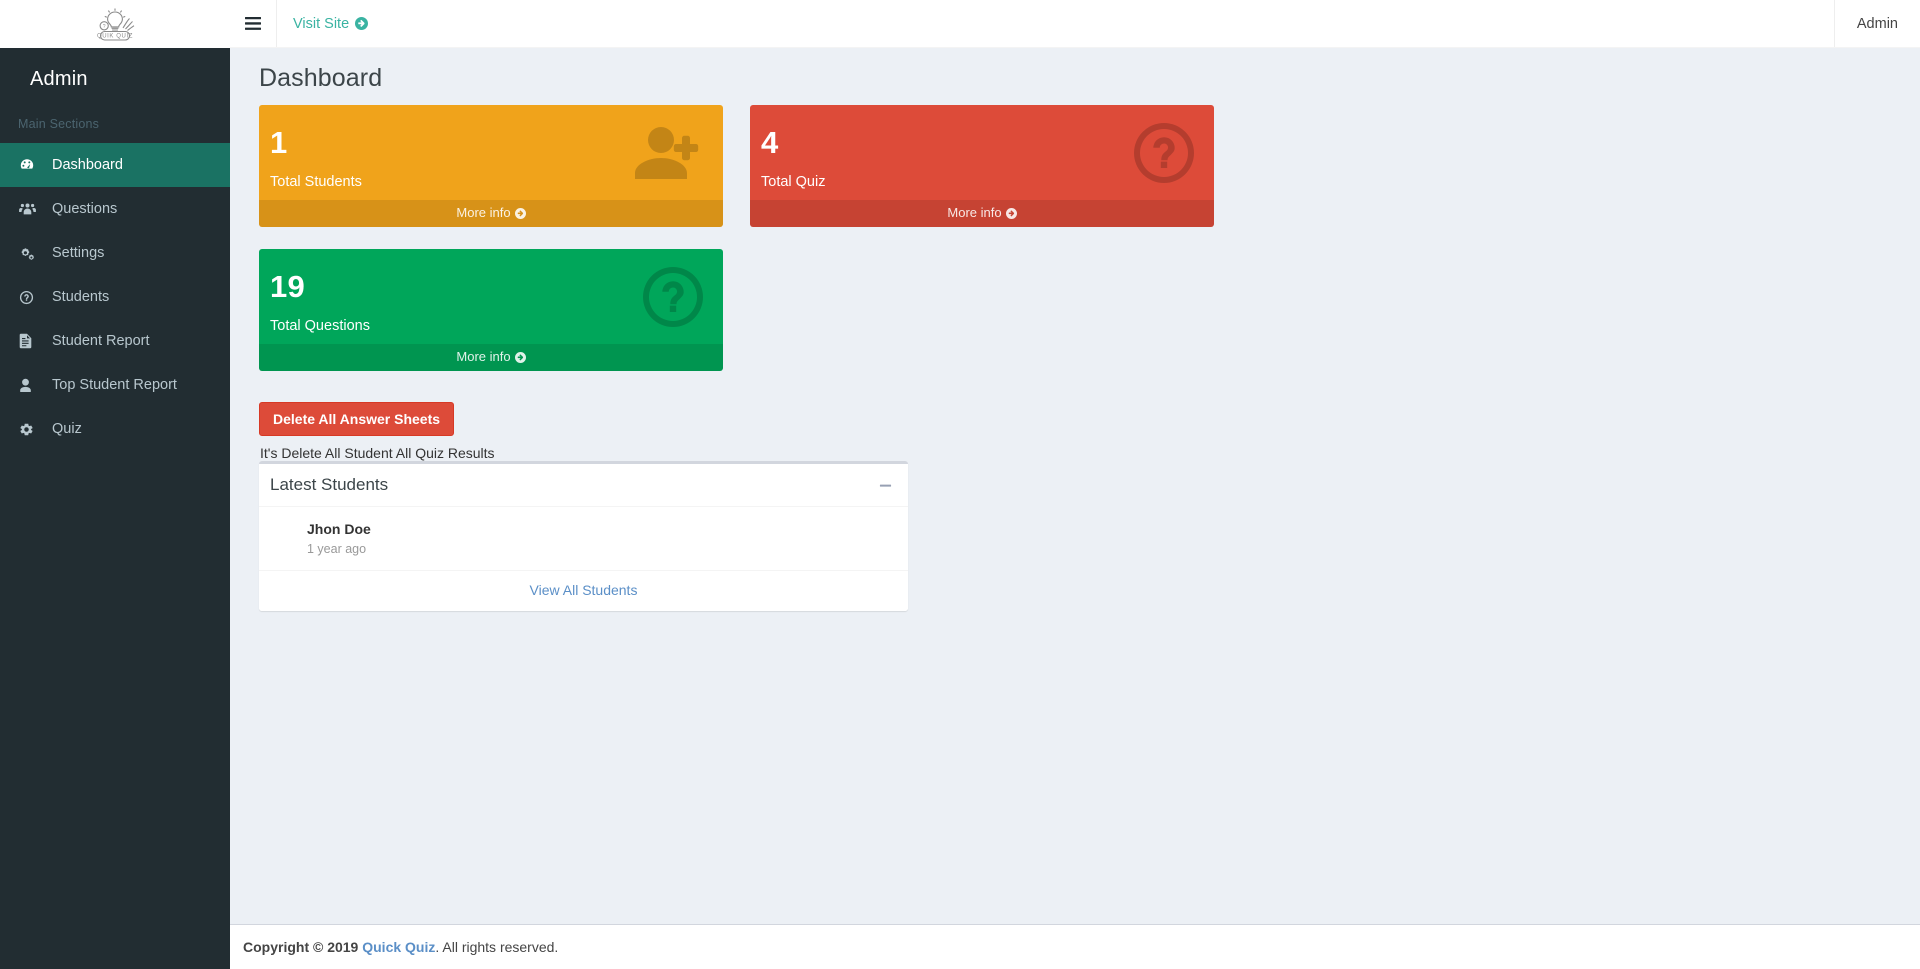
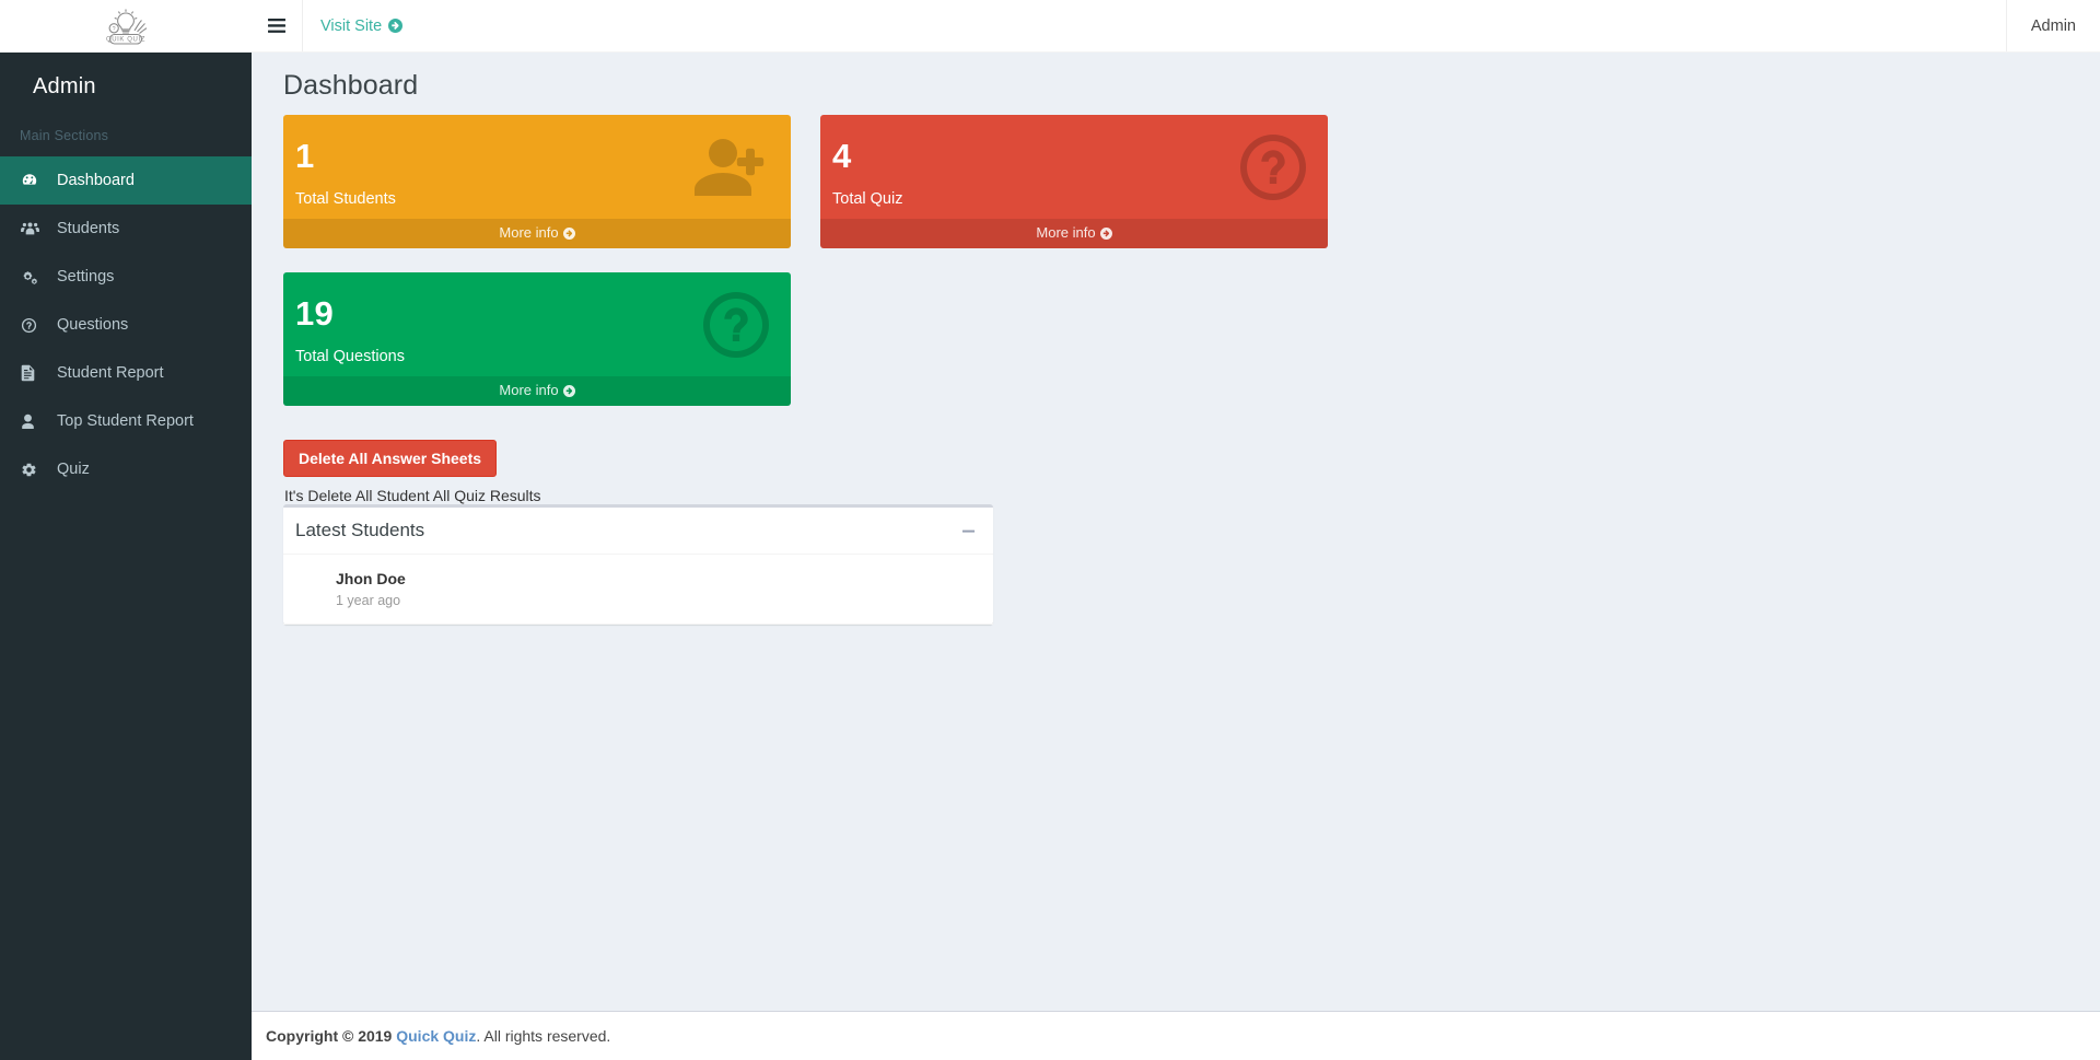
  Admin
  Main Sections
  Dashboard
- Questions
+ Students
  Settings
- Students
+ Questions
  Student Report
  Top Student Report
  Quiz
  Visit Site
  Admin
  Dashboard
  1
  Total Students
  More info
  4
  Total Quiz
  More info
  19
  Total Questions
  More info
  Delete All Answer Sheets
  It's Delete All Student All Quiz Results
  Latest Students
  Jhon Doe
  1 year ago
- View All Students
  Copyright © 2019 Quick Quiz. All rights reserved.
